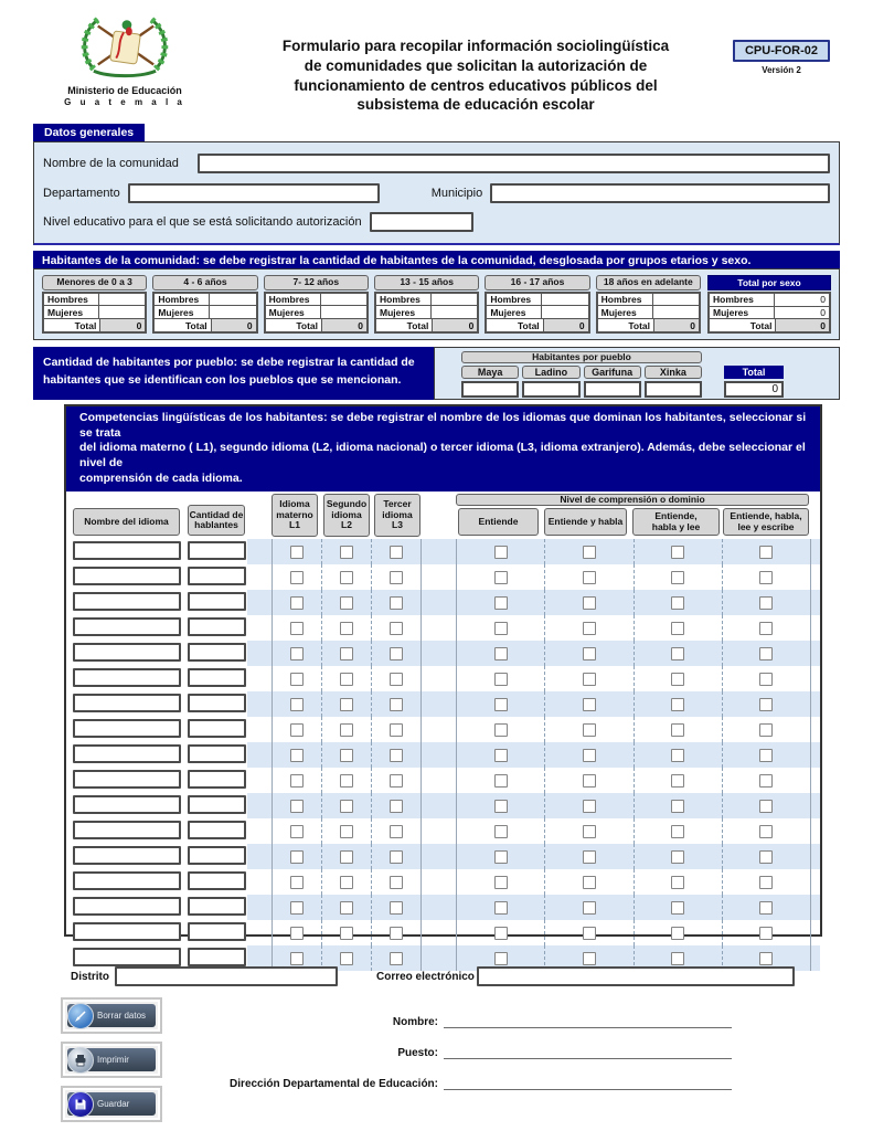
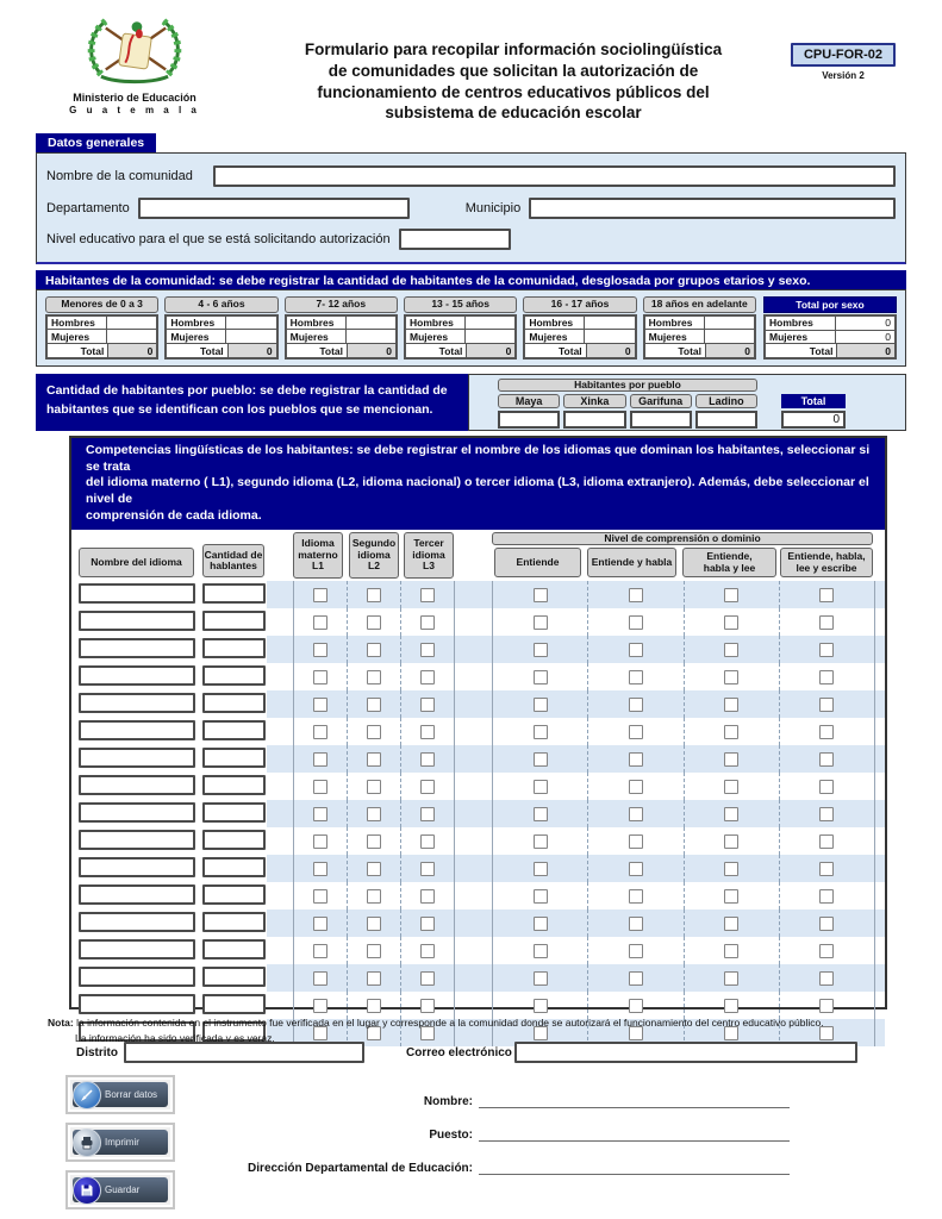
  Ministerio de Educación
  G u a t e m a l a
  Formulario para recopilar información sociolingüística
  de comunidades que solicitan la autorización de
  funcionamiento de centros educativos públicos del
  subsistema de educación escolar
  CPU-FOR-02
  Versión 2
  Datos generales
  Nombre de la comunidad
  Departamento
  Municipio
  Nivel educativo para el que se está solicitando autorización
  Habitantes de la comunidad: se debe registrar la cantidad de habitantes de la comunidad, desglosada por grupos etarios y sexo.
  Menores de 0 a 3
  Hombres
  Mujeres
  Total
  0
  4 - 6 años
  Hombres
  Mujeres
  Total
  0
  7- 12 años
  Hombres
  Mujeres
  Total
  0
  13 - 15 años
  Hombres
  Mujeres
  Total
  0
  16 - 17 años
  Hombres
  Mujeres
  Total
  0
  18 años en adelante
  Hombres
  Mujeres
  Total
  0
  Total por sexo
  Hombres
  0
  Mujeres
  0
  Total
  0
  Cantidad de habitantes por pueblo: se debe registrar la cantidad de
  habitantes que se identifican con los pueblos que se mencionan.
  Habitantes por pueblo
  Maya
- Ladino
+ Xinka
  Garifuna
- Xinka
+ Ladino
  Total
  0
  Competencias lingüísticas de los habitantes: se debe registrar el nombre de los idiomas que dominan los habitantes, seleccionar si se trata
  del idioma materno ( L1), segundo idioma (L2, idioma nacional) o tercer idioma (L3, idioma extranjero). Además, debe seleccionar el nivel de
  comprensión de cada idioma.
  Nombre del idioma
  Cantidad de
  hablantes
  Idioma
  materno
  L1
  Segundo
  idioma
  L2
  Tercer
  idioma
  L3
  Nivel de comprensión o dominio
  Entiende
  Entiende y habla
  Entiende,
  habla y lee
  Entiende, habla,
  lee y escribe
+ Nota: la información contenida en el instrumento fue verificada en el lugar y corresponde a la comunidad donde se autorizará el funcionamiento del centro educativo público.
+ La información ha sido verificada y es veraz.
  Distrito
  Correo electrónico
  Borrar datos
  Imprimir
  Guardar
  Nombre:
  Puesto:
  Dirección Departamental de Educación:
